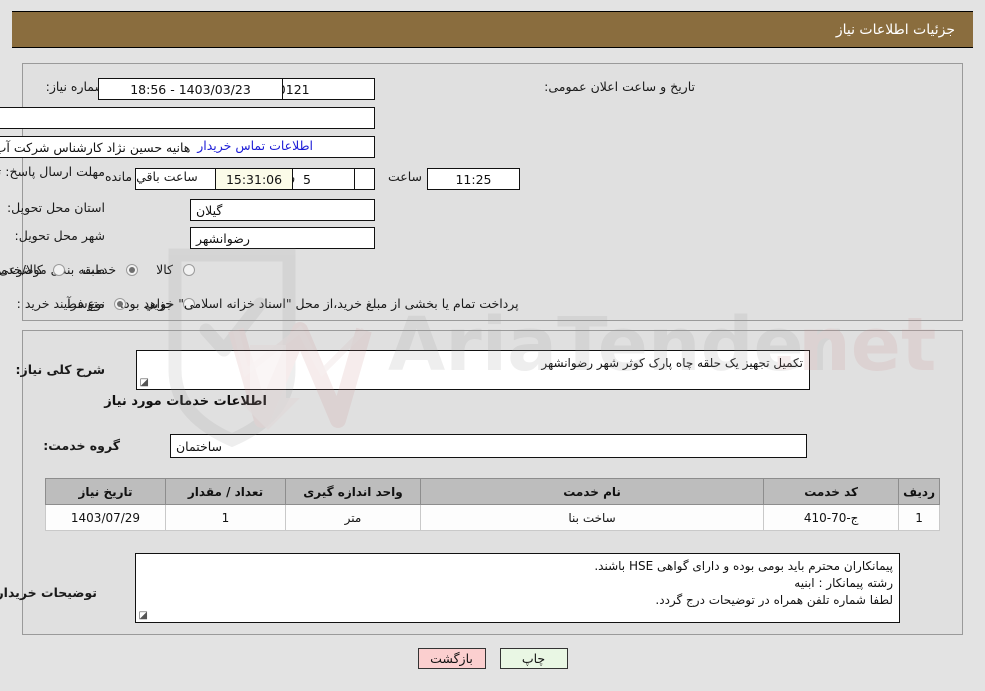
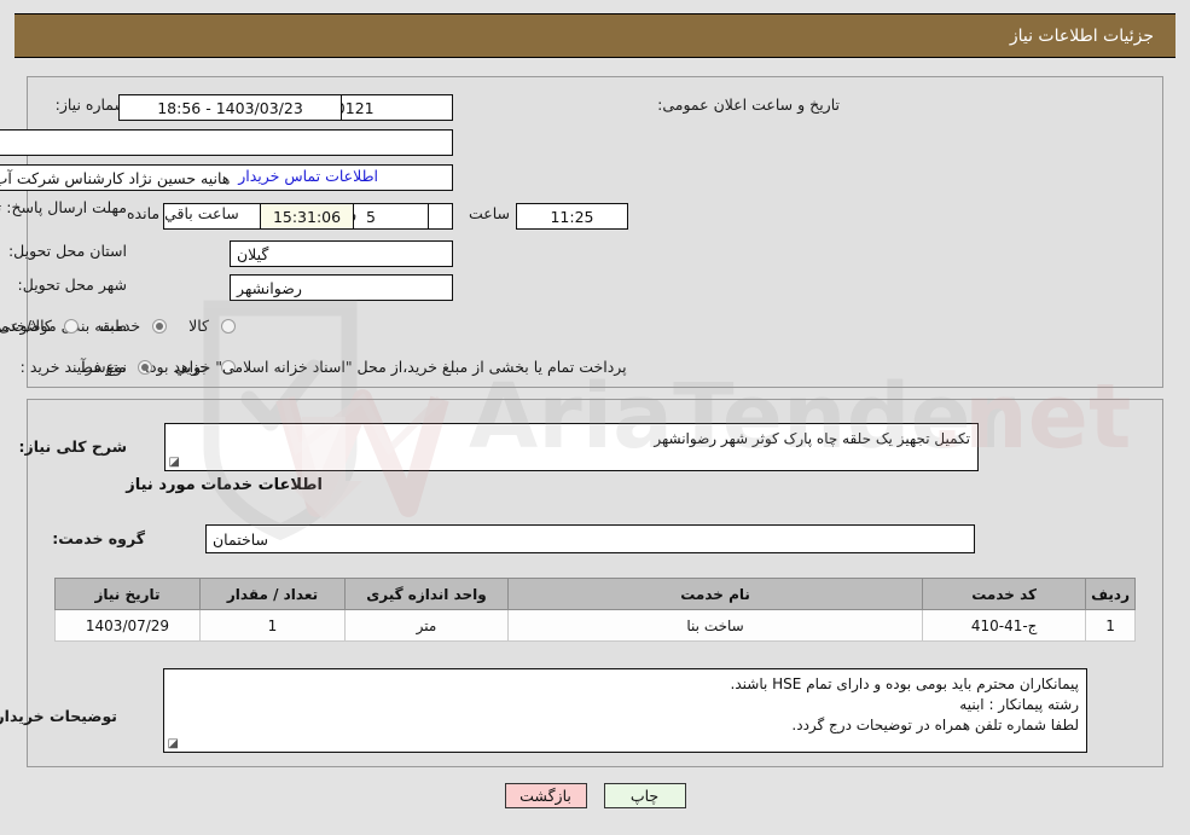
  AriaTender
  .net
  جزئیات اطلاعات نیاز
  ماره نیاز:
  تاریخ و ساعت اعلان عمومی:
  1403/03/23 - 18:56
  اطلاعات تماس خریدار
  ساعت
  11:25
  5
  15:31:06
  ساعت باقي مانده
  استان محل تحویل:
  گیلان
  شهر محل تحویل:
  رضوانشهر
  طبقه بن موضوعی
  کالا
  خدمت
  کالا/خدم
  نوع فرآیند خرید :
  جزیي
  متوسط
  پرداخت تمام یا بخشی از مبلغ خرید،از محل "اسناد خزانه اسلامی" خواهد بود.
  شرح کلی نیاز:
  تکمیل تجهیز یک حلقه چاه پارک کوثر شهر رضوانشهر
  ◪
  اطلاعات خدمات مورد نیاز
  گروه خدمت:
  ساختمان
  ردیف	کد خدمت	نام خدمت	واحد اندازه گیری	تعداد / مقدار	تاریخ نیاز
- 1	ج-70-410	ساخت بنا	متر	1	1403/07/29
+ 1	ج-41-410	ساخت بنا	متر	1	1403/07/29
  توضیحات خریدار
- پیمانکاران محترم باید بومی بوده و دارای گواهی HSE باشند.
+ پیمانکاران محترم باید بومی بوده و دارای تمام HSE باشند.
  رشته پیمانکار : ابنیه
  لطفا شماره تلفن همراه در توضیحات درج گردد.
  ◪
  چاپ
  بازگشت
